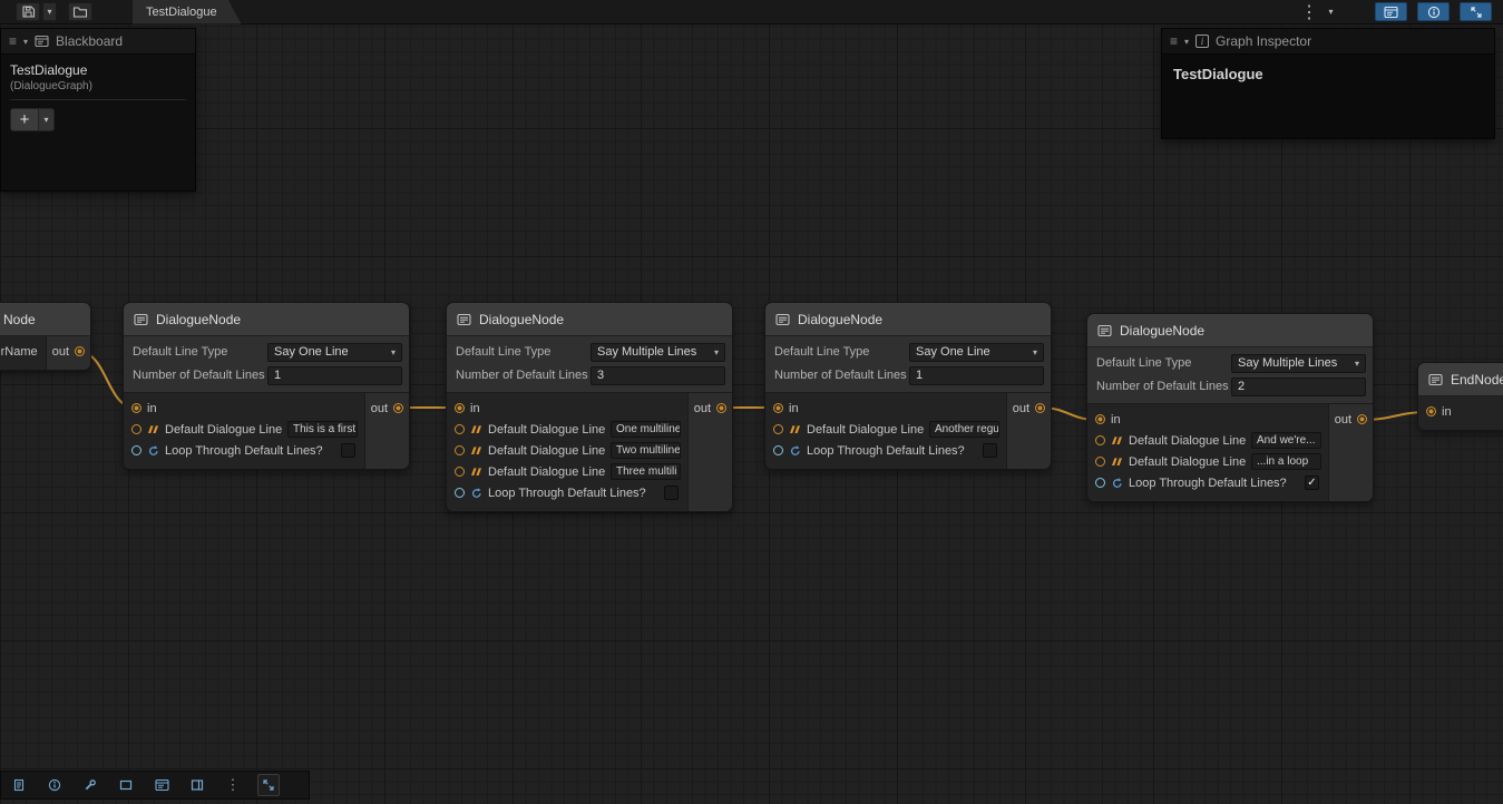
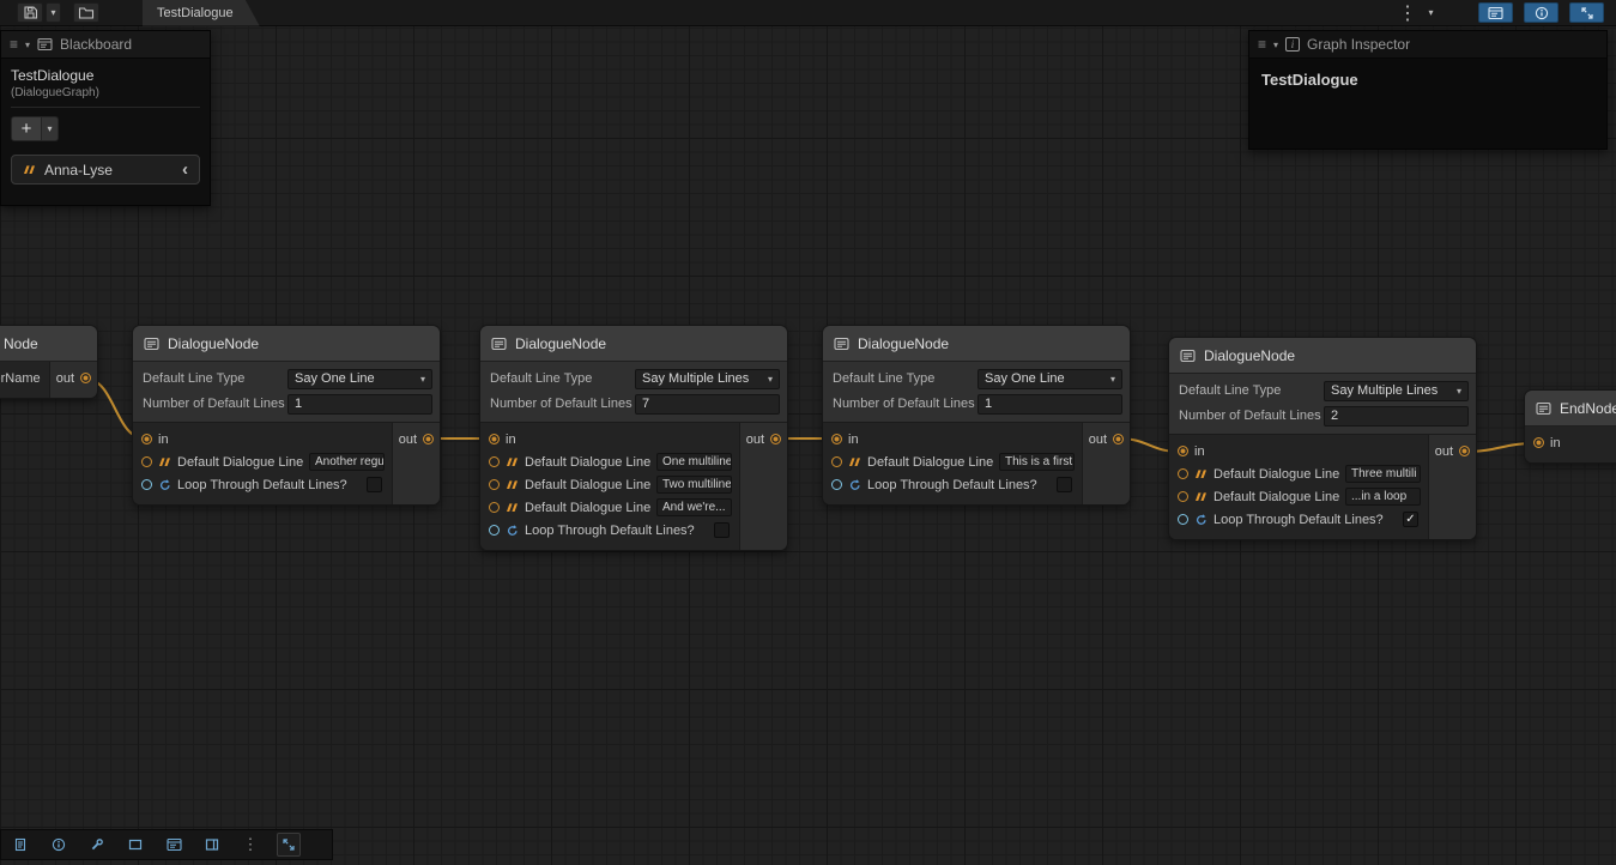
  Node
  rName
  out
  DialogueNode
  Default Line Type
  Say One Line
  ▾
  Number of Default Lines
  1
  in
  Default Dialogue Line
- This is a first
+ Another regu
  Loop Through Default Lines?
  out
  DialogueNode
  Default Line Type
  Say Multiple Lines
  ▾
  Number of Default Lines
- 3
+ 7
  in
  Default Dialogue Line
  One multiline
  Default Dialogue Line
  Two multiline
  Default Dialogue Line
- Three multili
+ And we're...
  Loop Through Default Lines?
  out
  DialogueNode
  Default Line Type
  Say One Line
  ▾
  Number of Default Lines
  1
  in
  Default Dialogue Line
- Another regu
+ This is a first
  Loop Through Default Lines?
  out
  DialogueNode
  Default Line Type
  Say Multiple Lines
  ▾
  Number of Default Lines
  2
  in
  Default Dialogue Line
- And we're...
+ Three multili
  Default Dialogue Line
  ...in a loop
  Loop Through Default Lines?
  ✓
  out
  EndNod
  in
  ≡
  ▾
  Blackboard
  TestDialogue
  (DialogueGraph)
  +
  ▾
+ Anna-Lyse
+ ‹
  ≡
  ▾
  i
  Graph Inspector
  TestDialogue
  ▾
  TestDialogue
  ⋮
  ▾
  ⋮
